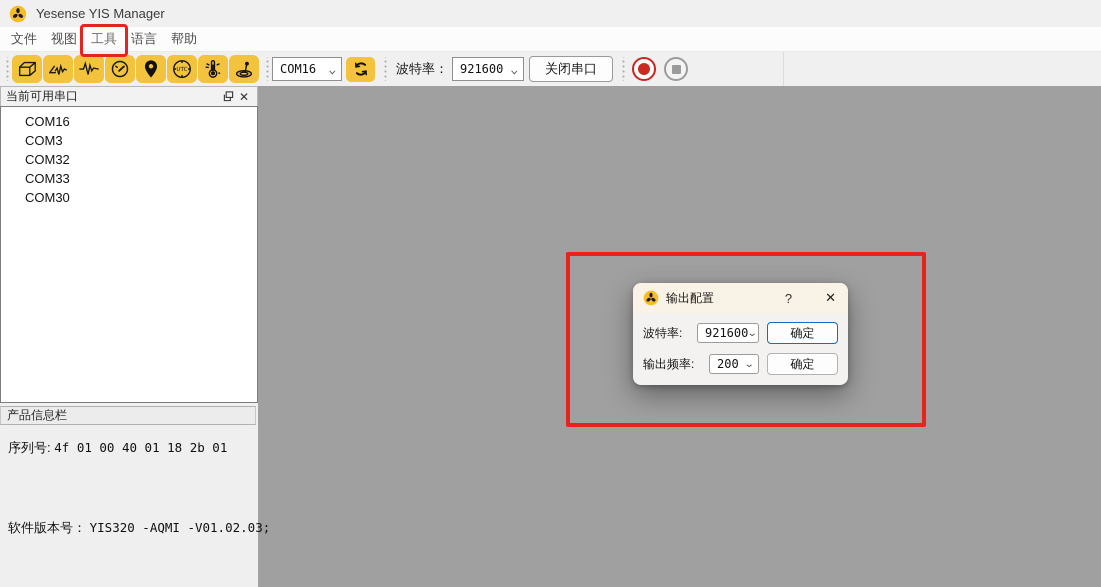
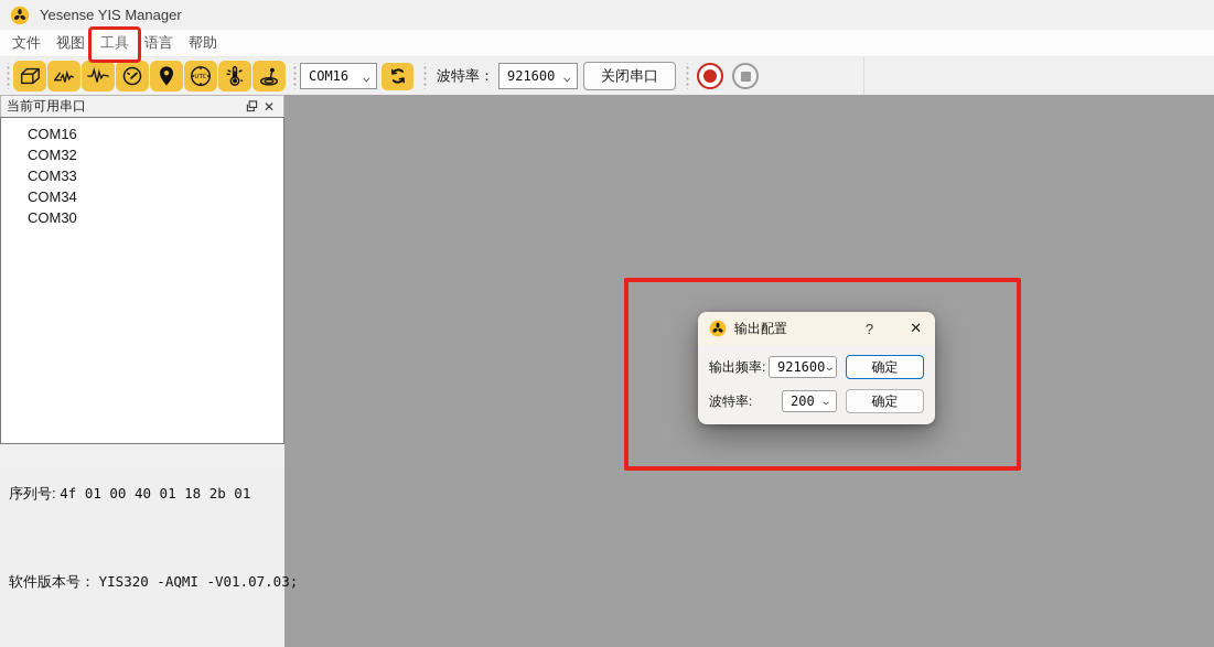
  Yesense YIS Manager
  文件
  视图
  工具
  语言
  帮助
  COM16
  ⌄
  波特率：
  921600
  ⌄
  关闭串口
  当前可用串口
  ✕
  COM16
- COM3
  COM32
  COM33
+ COM34
  COM30
- 产品信息栏
  序列号: 4f 01 00 40 01 18 2b 01
- 软件版本号： YIS320 -AQMI -V01.02.03;
+ 软件版本号： YIS320 -AQMI -V01.07.03;
  输出配置
  ?
  ✕
- 波特率:
+ 输出频率:
  921600
  ⌄
  确定
- 输出频率:
+ 波特率:
  200
  ⌄
  确定
